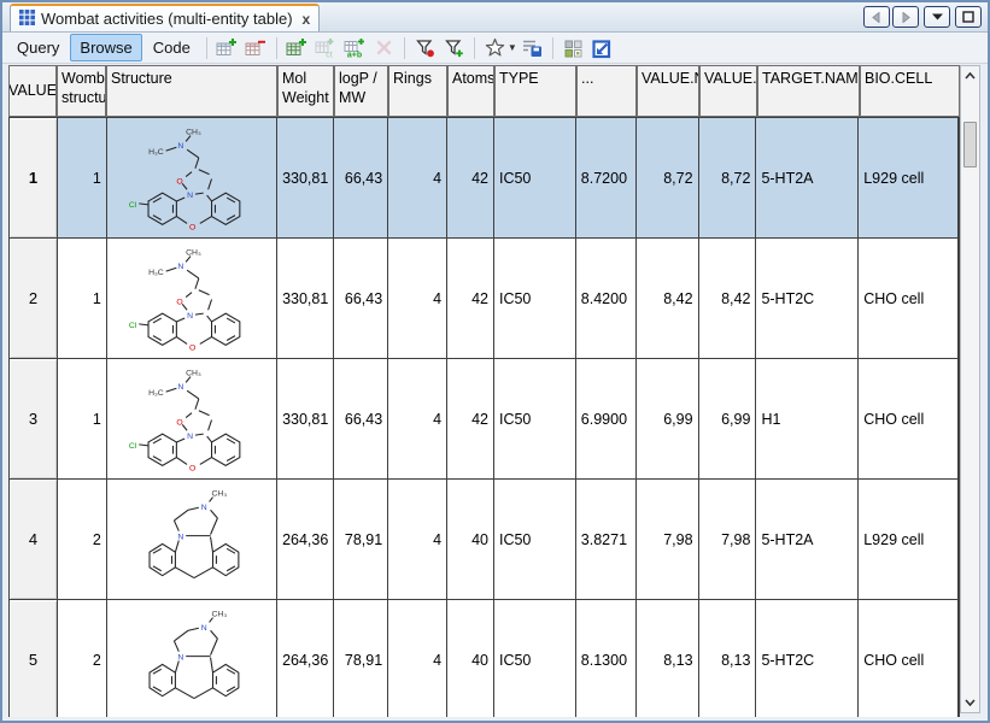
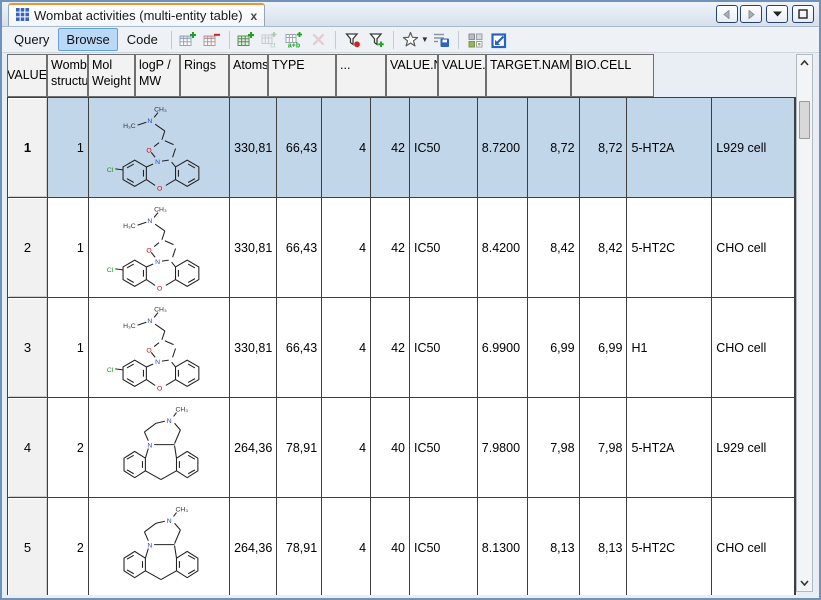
  Wombat activities (multi-entity table)
  x
  Query
  Browse
  Code
  ▼
  VALUE
  Womb structu
- Structure
  Mol Weight
  logP / MW
  Rings
  Atoms
  TYPE
  ...
  VALUE.
  VALUE.
  TARGET.NAM
  BIO.CELL
  1
  1
  330,81
  66,43
  4
  42
  IC50
  8.7200
  8,72
  8,72
  5-HT2A
  L929 cell
  2
  1
  330,81
  66,43
  4
  42
  IC50
  8.4200
  8,42
  8,42
  5-HT2C
  CHO cell
  3
  1
  330,81
  66,43
  4
  42
  IC50
  6.9900
  6,99
  6,99
  H1
  CHO cell
  4
  2
  264,36
  78,91
  4
  40
  IC50
- 3.8271
+ 7.9800
  7,98
  7,98
  5-HT2A
  L929 cell
  5
  2
  264,36
  78,91
  4
  40
  IC50
  8.1300
  8,13
  8,13
  5-HT2C
  CHO cell
